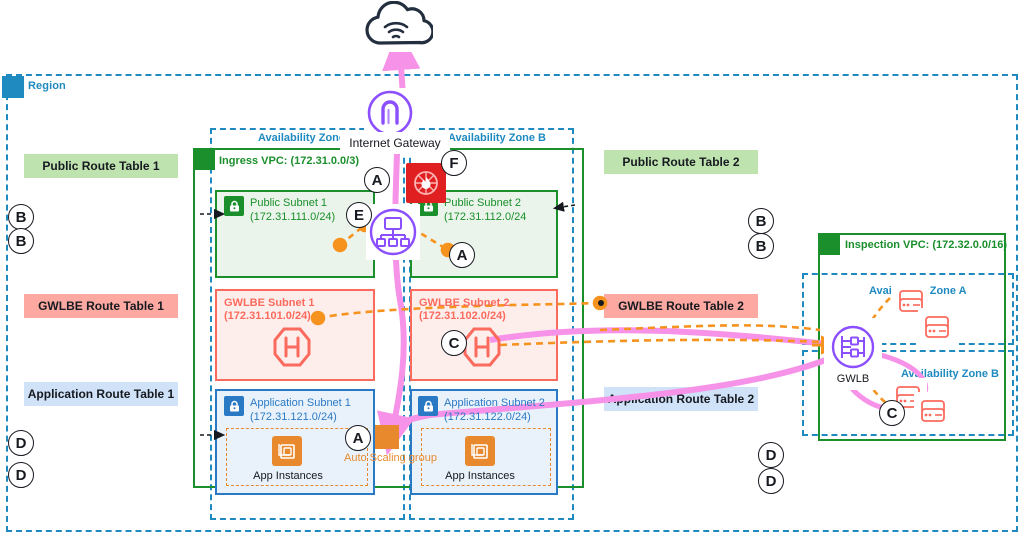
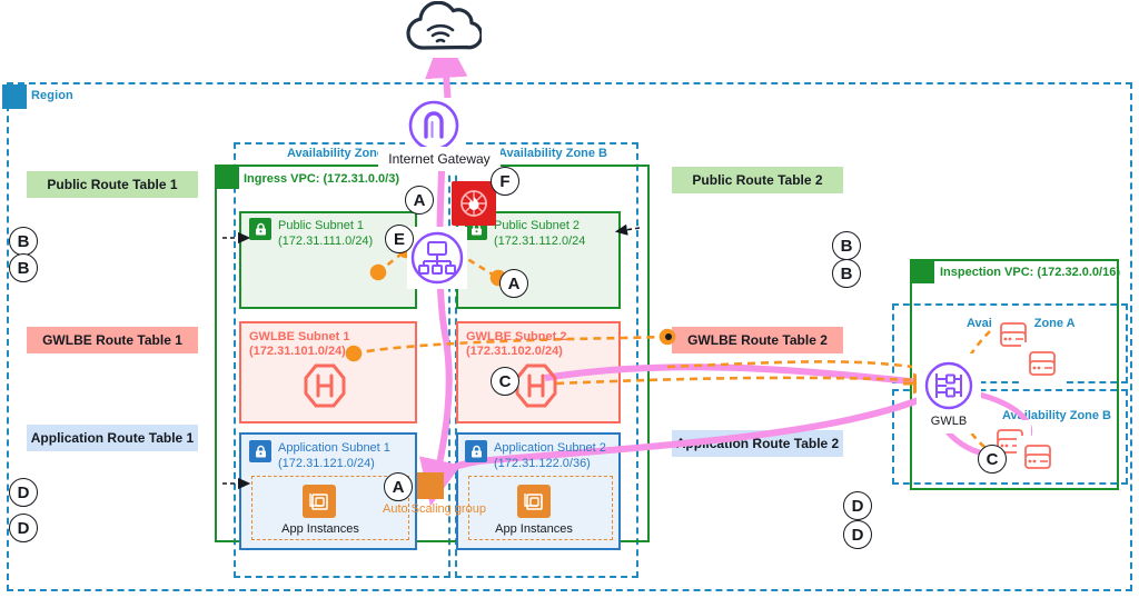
  Region
  Internet Gateway
  Availability Zon
  Availability Zone B
  Ingress VPC: (172.31.0.0/3)
  Public Subnet 1
  (172.31.111.0/24)
  Public Subnet 2
  (172.31.112.0/24
  GWLBE Subnet 1
  (172.31.101.0/24)
  GWLBE Subnet 2
  (172.31.102.0/24)
  Application Subnet 1
  (172.31.121.0/24)
  Application Subnet 2
- (172.31.122.0/24)
+ (172.31.122.0/36)
  Auto Scaling group
  App Instances
  App Instances
  Public Route Table 1
  GWLBE Route Table 1
  Application Route Table 1
  Public Route Table 2
  GWLBE Route Table 2
  cation Route Table 2
  Inspection VPC: (172.32.0.0/16)
  Avilability Zone B
  GWLB
  B
  B
  D
  D
  B
  B
  D
  D
  A
  A
  A
  E
  F
  C
  C
